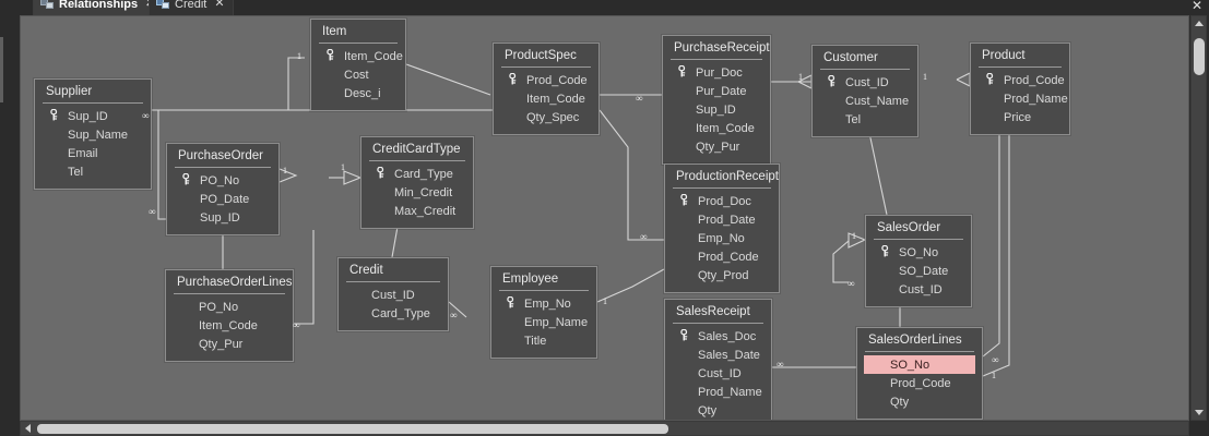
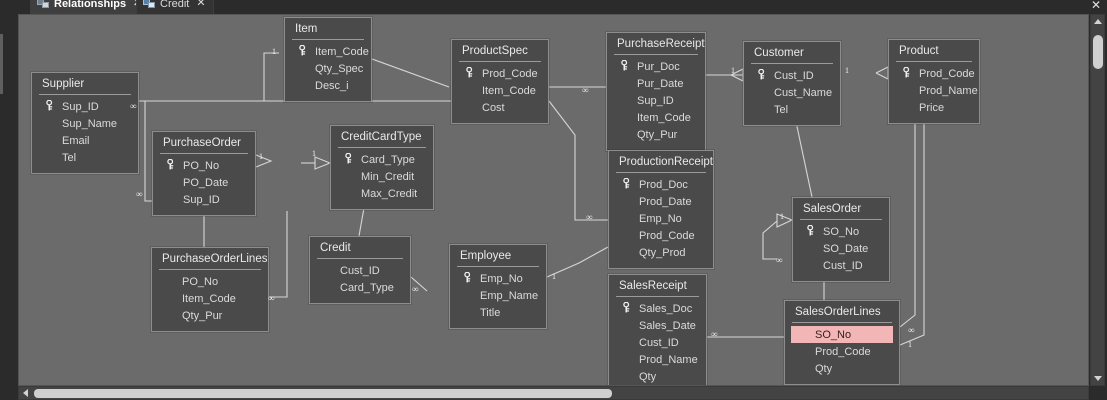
  Relationships
  Credit
  ✕
  ✕
  Supplier
  Sup_ID
  Sup_Name
  Email
  Tel
  Item
  Item_Code
- Cost
+ Qty_Spec
  Desc_i
  ProductSpec
  Prod_Code
  Item_Code
- Qty_Spec
+ Cost
  PurchaseReceipt
  Pur_Doc
  Pur_Date
  Sup_ID
  Item_Code
  Qty_Pur
  Customer
  Cust_ID
  Cust_Name
  Tel
  Product
  Prod_Code
  Prod_Name
  Price
  PurchaseOrder
  PO_No
  PO_Date
  Sup_ID
  CreditCardType
  Card_Type
  Min_Credit
  Max_Credit
  ProductionReceipt
  Prod_Doc
  Prod_Date
  Emp_No
  Prod_Code
  Qty_Prod
  SalesOrder
  SO_No
  SO_Date
  Cust_ID
  PurchaseOrderLines
  PO_No
  Item_Code
  Qty_Pur
  Credit
  Cust_ID
  Card_Type
  Employee
  Emp_No
  Emp_Name
  Title
  SalesReceipt
  Sales_Doc
  Sales_Date
  Cust_ID
  Prod_Name
  Qty
  SalesOrderLines
  SO_No
  Prod_Code
  Qty
  1
  ∞
  ∞
  1
  ∞
  1
  ∞
  ∞
  ∞
  1
  ∞
  1
  1
  1
  ∞
  ∞
  1
